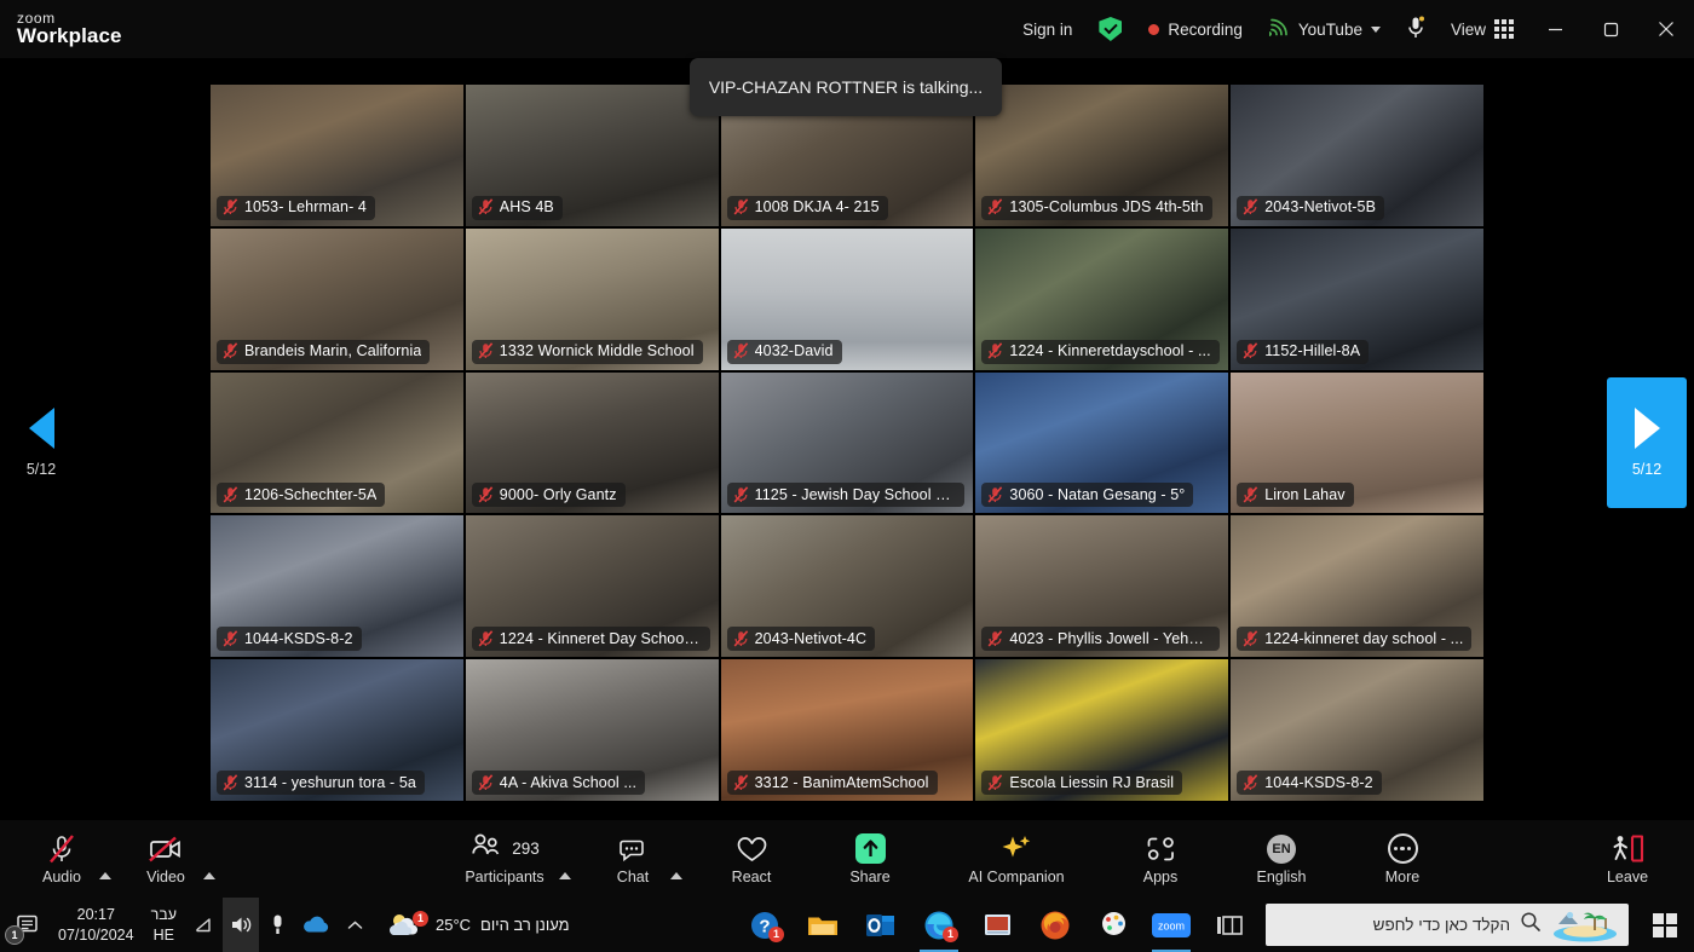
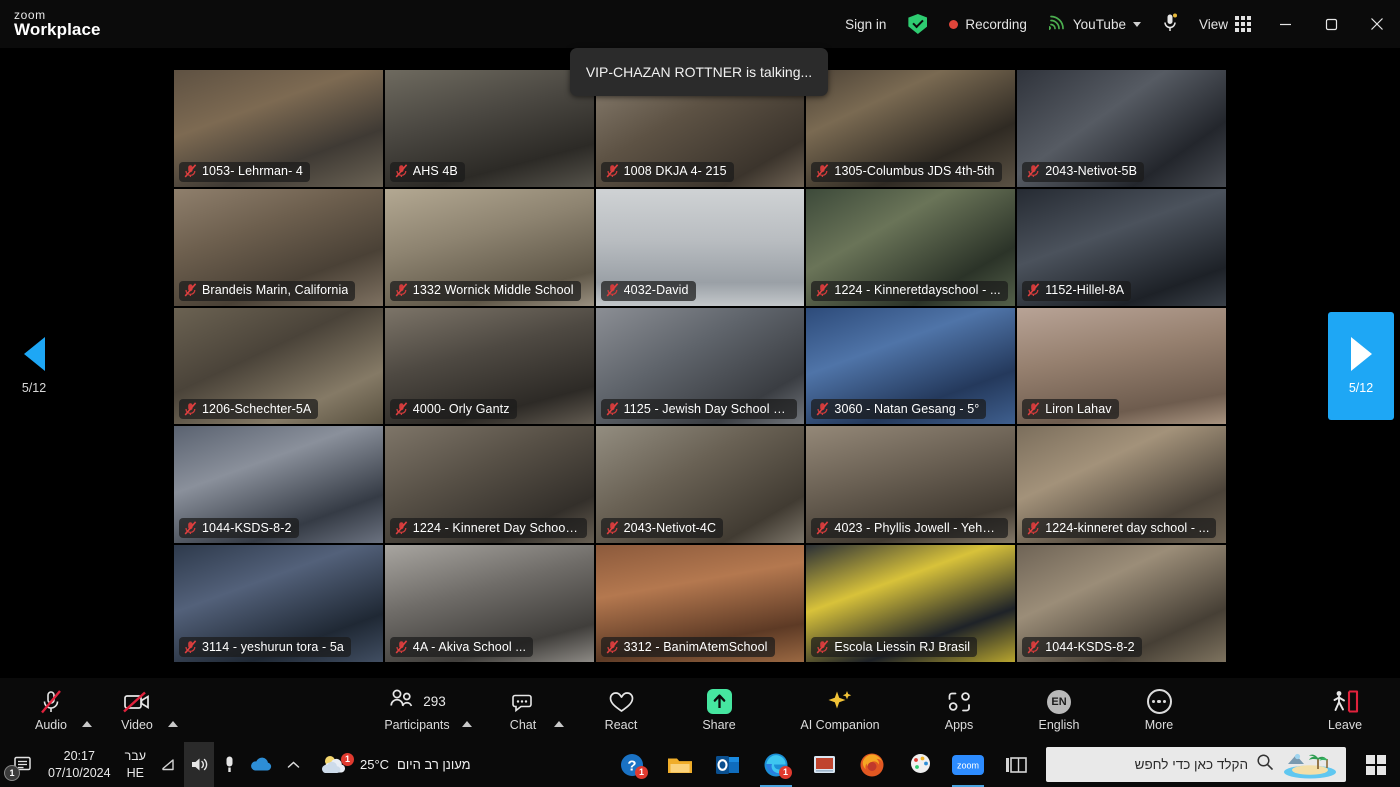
  zoom
  Workplace
  Sign in
  Recording
  YouTube
  View
  VIP-CHAZAN ROTTNER is talking...
  1053- Lehrman- 4
  AHS 4B
  1008 DKJA 4- 215
  1305-Columbus JDS 4th-5th
  2043-Netivot-5B
  Brandeis Marin, California
  1332 Wornick Middle School
  4032-David
  1224 - Kinneretdayschool - ...
  1152-Hillel-8A
  1206-Schechter-5A
- 9000- Orly Gantz
+ 4000- Orly Gantz
  1125 - Jewish Day School of .
  3060 - Natan Gesang - 5°
  Liron Lahav
  1044-KSDS-8-2
  1224 - Kinneret Day School ..
  2043-Netivot-4C
  4023 - Phyllis Jowell - Yehos..
  1224-kinneret day school - ...
  3114 - yeshurun tora - 5a
  4A - Akiva School ...
  3312 - BanimAtemSchool
  Escola Liessin RJ Brasil
  1044-KSDS-8-2
  5/12
  5/12
  Audio
  Video
  293
  Participants
  Chat
  React
  Share
  AI Companion
  Apps
  EN
  English
  More
  Leave
  1
  20:17
  07/10/2024
  עבר
  HE
  1
  25°C
  מעונן רב היום
  ?
  1
  1
  zoom
  הקלד כאן כדי לחפש
